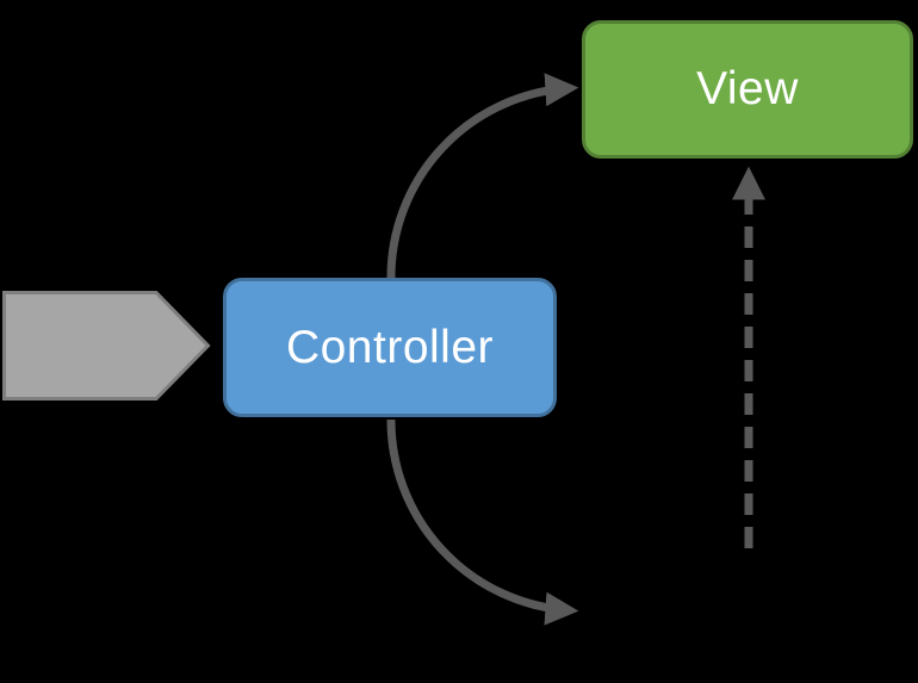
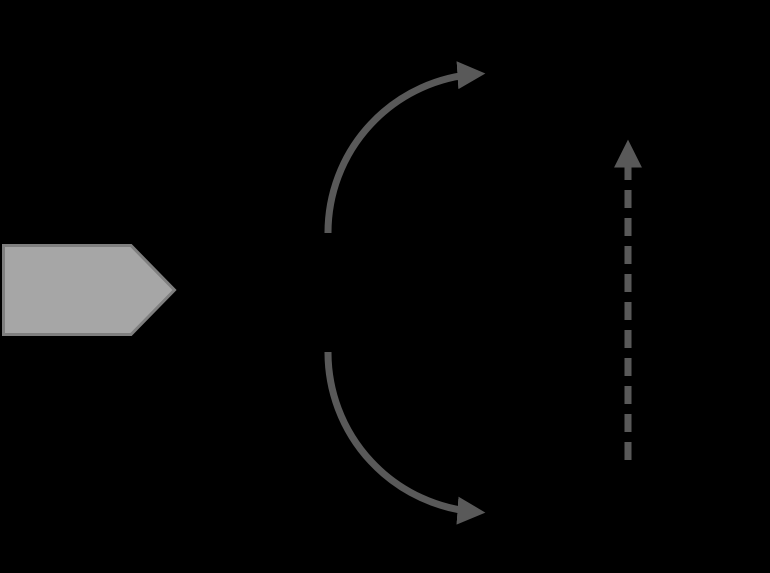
- View
- Controller
